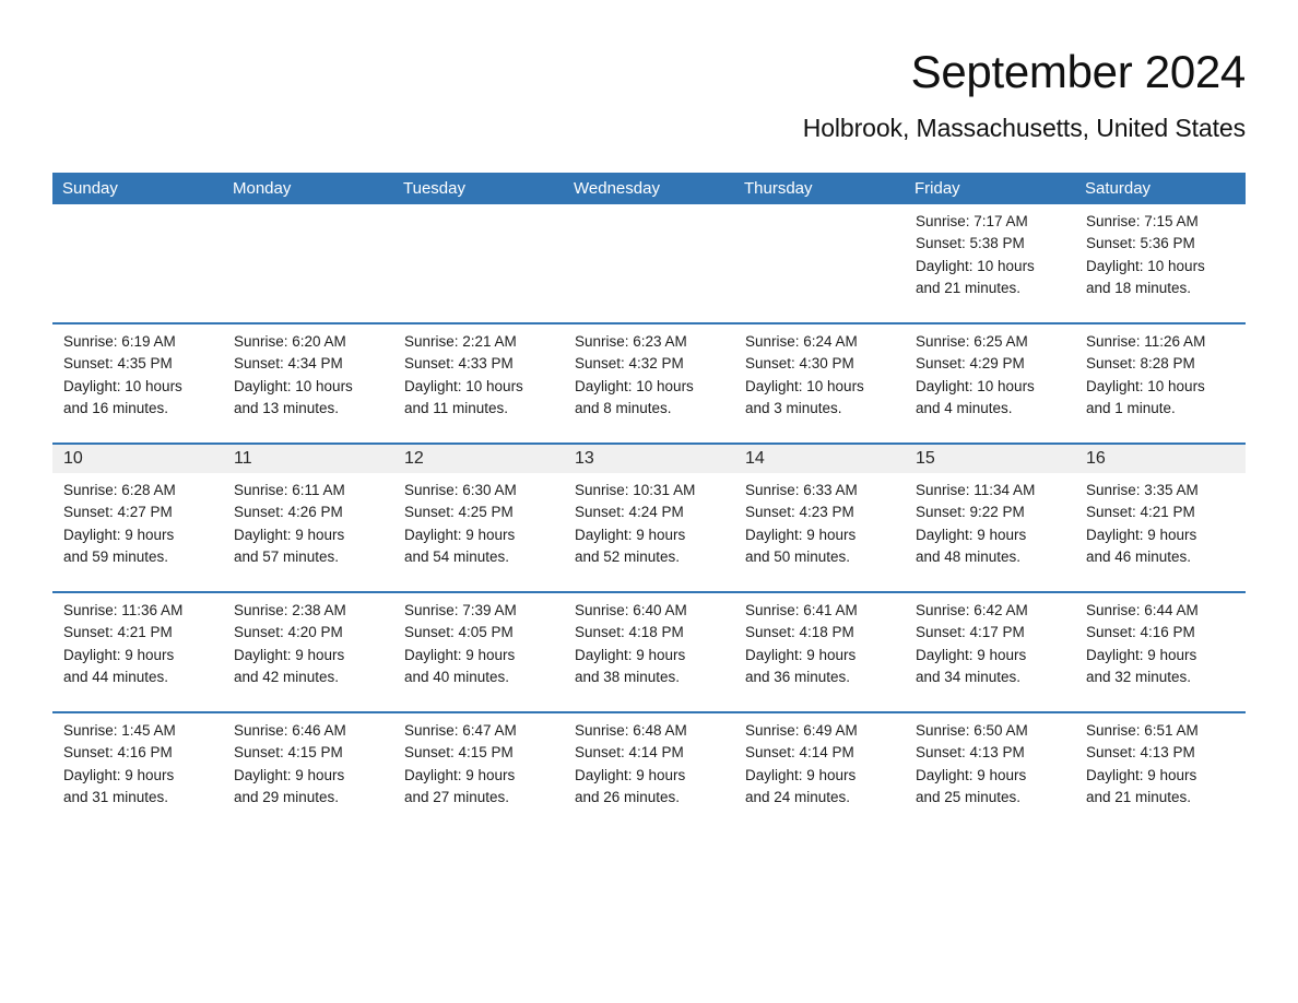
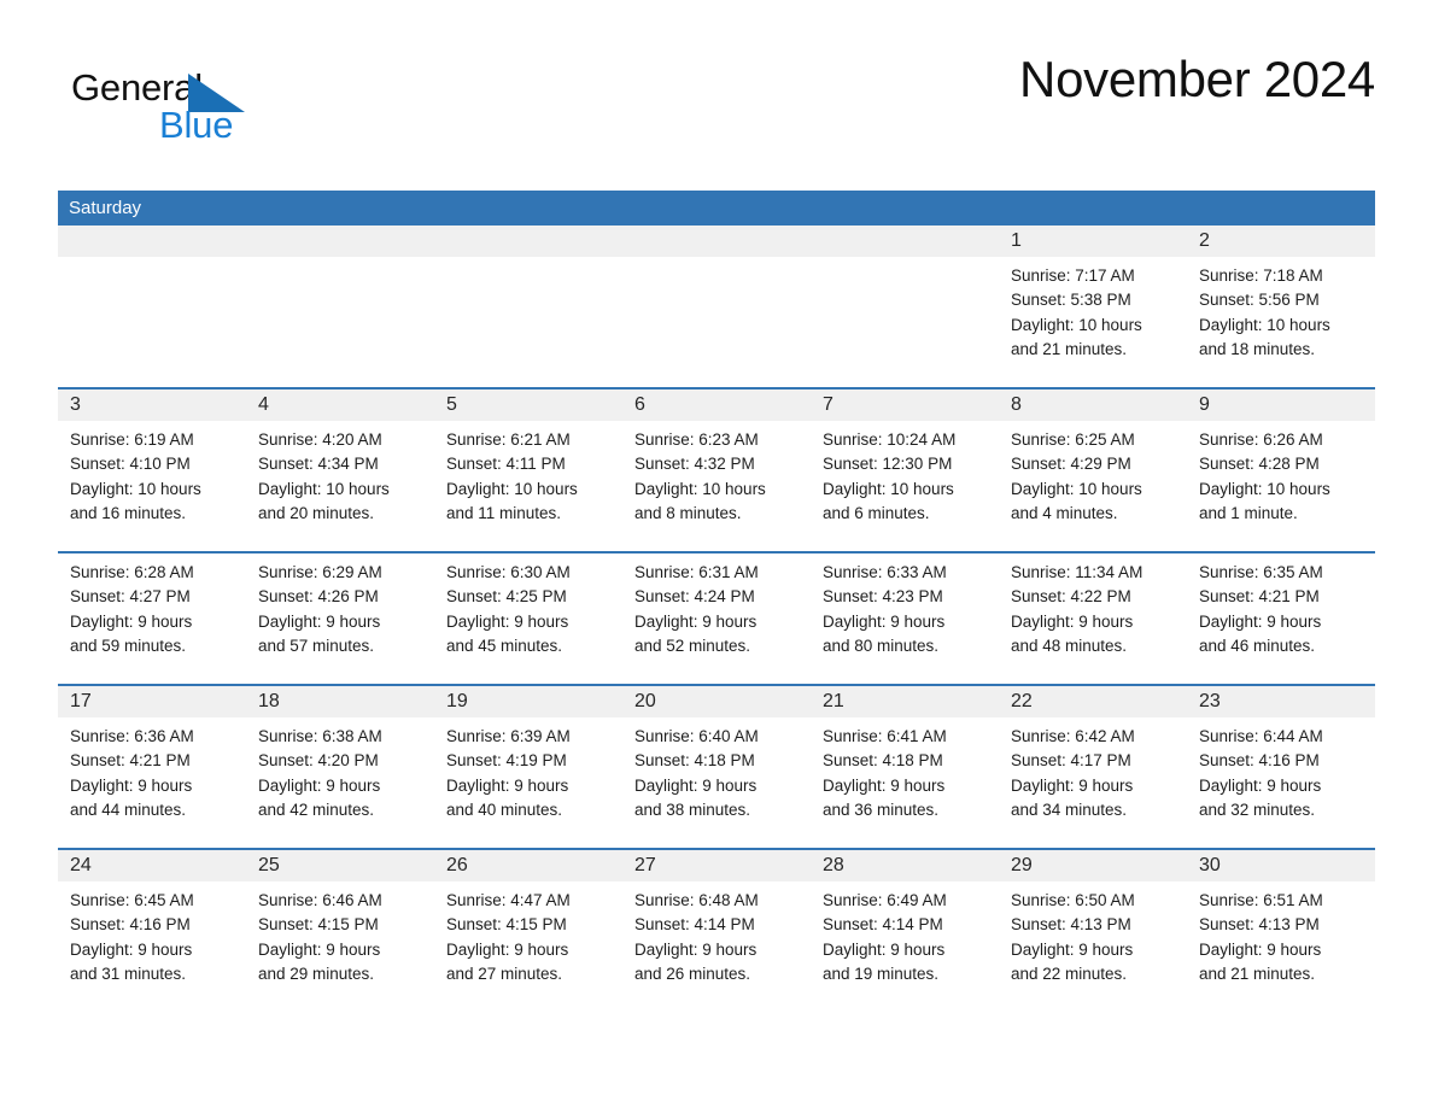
+ General
+ Blue
- September 2024
+ November 2024
- Holbrook, Massachusetts, United States
- Sunday
- Monday
- Tuesday
- Wednesday
- Thursday
- Friday
  Saturday
+ 1
+ 2
  Sunrise: 7:17 AM
  Sunset: 5:38 PM
  Daylight: 10 hours
  and 21 minutes.
- Sunrise: 7:15 AM
+ Sunrise: 7:18 AM
- Sunset: 5:36 PM
+ Sunset: 5:56 PM
  Daylight: 10 hours
  and 18 minutes.
+ 3
+ 4
+ 5
+ 6
+ 7
+ 8
+ 9
  Sunrise: 6:19 AM
- Sunset: 4:35 PM
+ Sunset: 4:10 PM
  Daylight: 10 hours
  and 16 minutes.
- Sunrise: 6:20 AM
+ Sunrise: 4:20 AM
  Sunset: 4:34 PM
  Daylight: 10 hours
- and 13 minutes.
+ and 20 minutes.
- Sunrise: 2:21 AM
+ Sunrise: 6:21 AM
- Sunset: 4:33 PM
+ Sunset: 4:11 PM
  Daylight: 10 hours
  and 11 minutes.
  Sunrise: 6:23 AM
  Sunset: 4:32 PM
  Daylight: 10 hours
  and 8 minutes.
- Sunrise: 6:24 AM
+ Sunrise: 10:24 AM
- Sunset: 4:30 PM
+ Sunset: 12:30 PM
  Daylight: 10 hours
- and 3 minutes.
+ and 6 minutes.
  Sunrise: 6:25 AM
  Sunset: 4:29 PM
  Daylight: 10 hours
  and 4 minutes.
- Sunrise: 11:26 AM
+ Sunrise: 6:26 AM
- Sunset: 8:28 PM
+ Sunset: 4:28 PM
  Daylight: 10 hours
  and 1 minute.
- 10
- 11
- 12
- 13
- 14
- 15
- 16
  Sunrise: 6:28 AM
  Sunset: 4:27 PM
  Daylight: 9 hours
  and 59 minutes.
- Sunrise: 6:11 AM
+ Sunrise: 6:29 AM
  Sunset: 4:26 PM
  Daylight: 9 hours
  and 57 minutes.
  Sunrise: 6:30 AM
  Sunset: 4:25 PM
  Daylight: 9 hours
- and 54 minutes.
+ and 45 minutes.
- Sunrise: 10:31 AM
+ Sunrise: 6:31 AM
  Sunset: 4:24 PM
  Daylight: 9 hours
  and 52 minutes.
  Sunrise: 6:33 AM
  Sunset: 4:23 PM
  Daylight: 9 hours
- and 50 minutes.
+ and 80 minutes.
  Sunrise: 11:34 AM
- Sunset: 9:22 PM
+ Sunset: 4:22 PM
  Daylight: 9 hours
  and 48 minutes.
- Sunrise: 3:35 AM
+ Sunrise: 6:35 AM
  Sunset: 4:21 PM
  Daylight: 9 hours
  and 46 minutes.
+ 17
+ 18
+ 19
+ 20
+ 21
+ 22
+ 23
- Sunrise: 11:36 AM
+ Sunrise: 6:36 AM
  Sunset: 4:21 PM
  Daylight: 9 hours
  and 44 minutes.
- Sunrise: 2:38 AM
+ Sunrise: 6:38 AM
  Sunset: 4:20 PM
  Daylight: 9 hours
  and 42 minutes.
- Sunrise: 7:39 AM
+ Sunrise: 6:39 AM
- Sunset: 4:05 PM
+ Sunset: 4:19 PM
  Daylight: 9 hours
  and 40 minutes.
  Sunrise: 6:40 AM
  Sunset: 4:18 PM
  Daylight: 9 hours
  and 38 minutes.
  Sunrise: 6:41 AM
  Sunset: 4:18 PM
  Daylight: 9 hours
  and 36 minutes.
  Sunrise: 6:42 AM
  Sunset: 4:17 PM
  Daylight: 9 hours
  and 34 minutes.
  Sunrise: 6:44 AM
  Sunset: 4:16 PM
  Daylight: 9 hours
  and 32 minutes.
+ 24
+ 25
+ 26
+ 27
+ 28
+ 29
+ 30
- Sunrise: 1:45 AM
+ Sunrise: 6:45 AM
  Sunset: 4:16 PM
  Daylight: 9 hours
  and 31 minutes.
  Sunrise: 6:46 AM
  Sunset: 4:15 PM
  Daylight: 9 hours
  and 29 minutes.
- Sunrise: 6:47 AM
+ Sunrise: 4:47 AM
  Sunset: 4:15 PM
  Daylight: 9 hours
  and 27 minutes.
  Sunrise: 6:48 AM
  Sunset: 4:14 PM
  Daylight: 9 hours
  and 26 minutes.
  Sunrise: 6:49 AM
  Sunset: 4:14 PM
  Daylight: 9 hours
- and 24 minutes.
+ and 19 minutes.
  Sunrise: 6:50 AM
  Sunset: 4:13 PM
  Daylight: 9 hours
- and 25 minutes.
+ and 22 minutes.
  Sunrise: 6:51 AM
  Sunset: 4:13 PM
  Daylight: 9 hours
  and 21 minutes.
